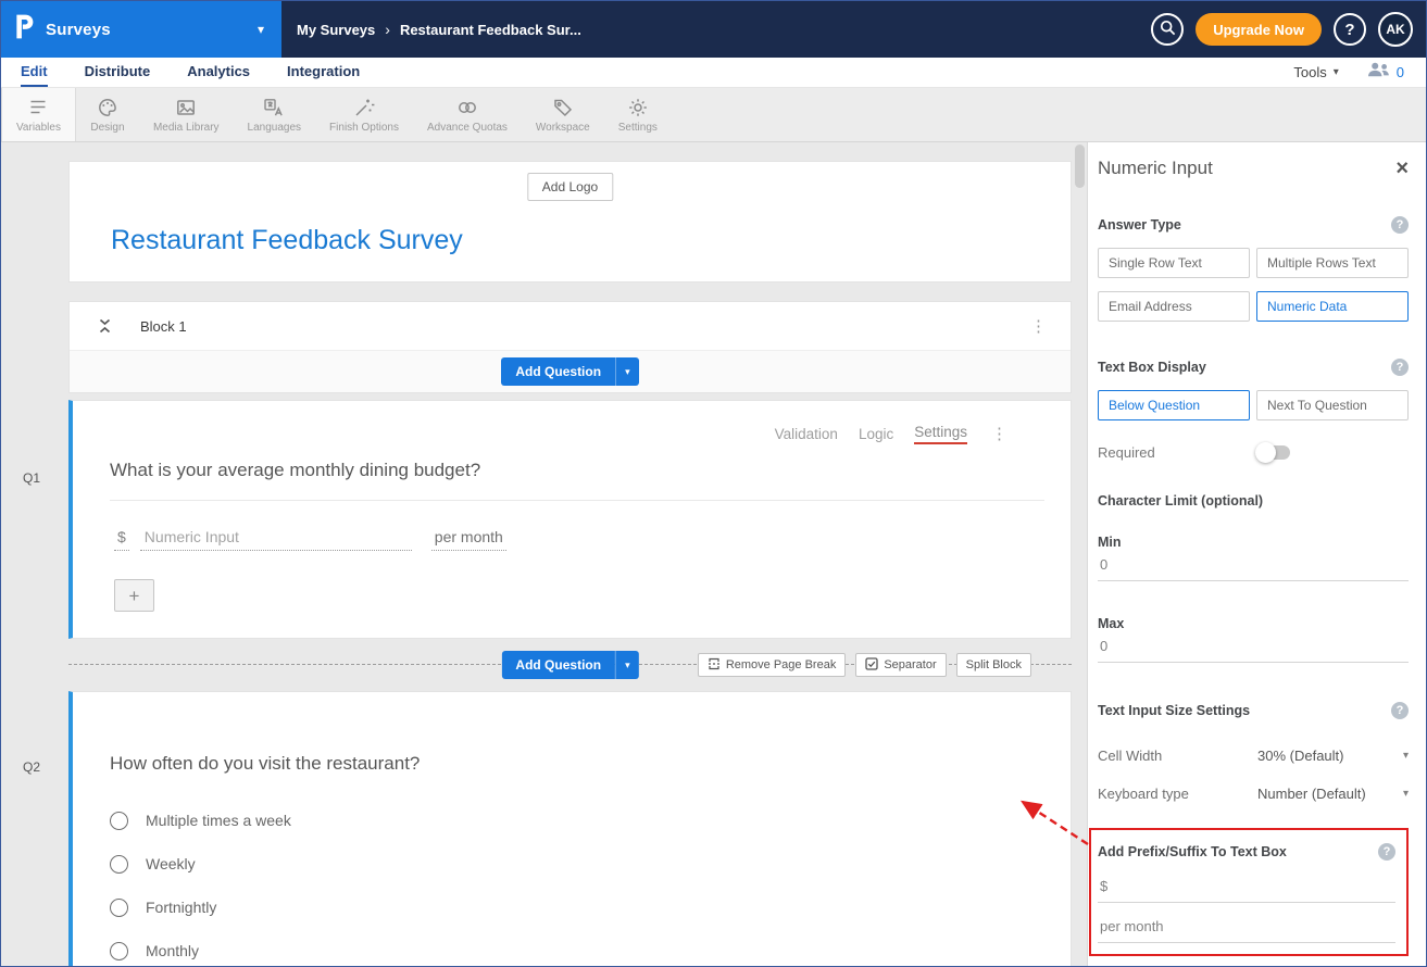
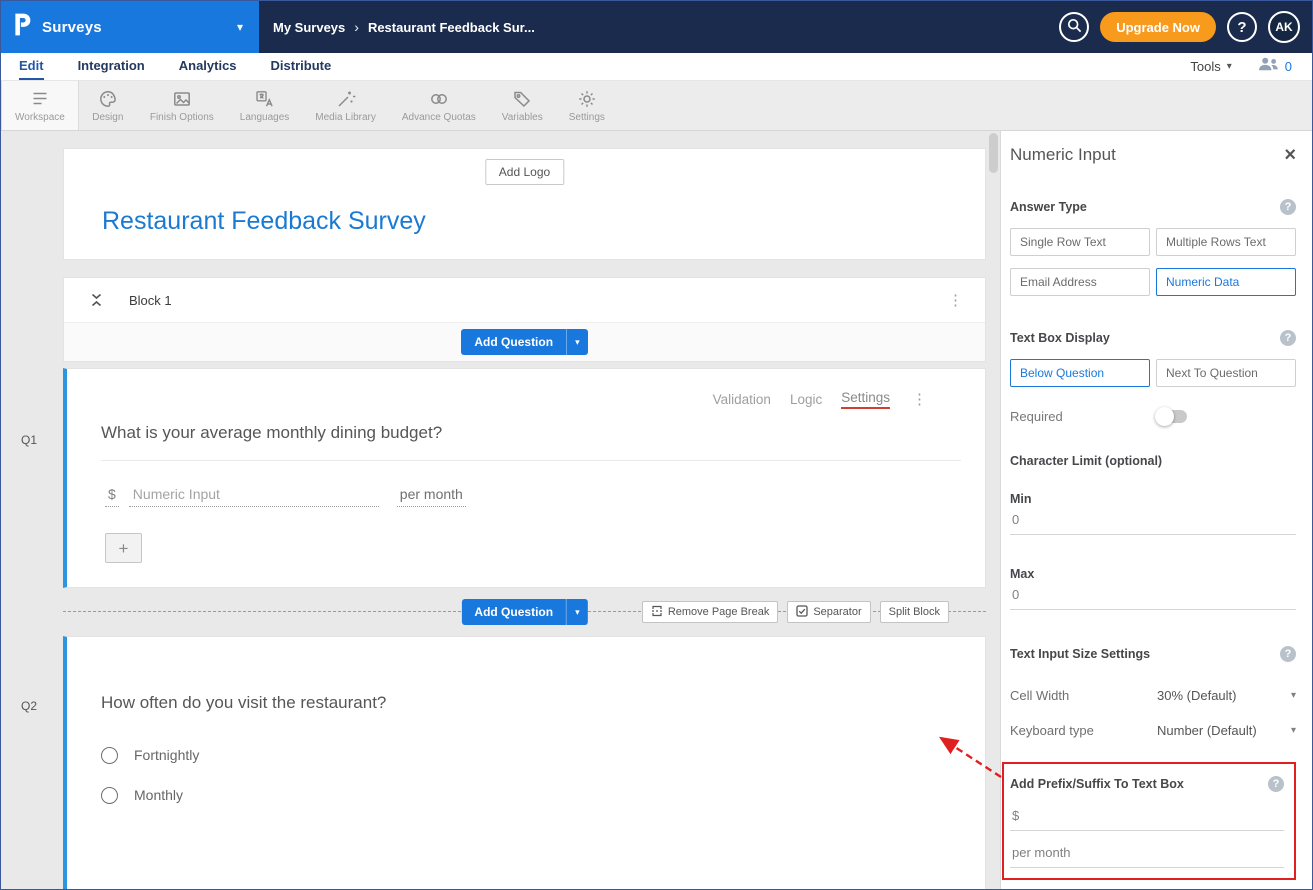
  Surveys
  ▾
  My Surveys
  ›
  Restaurant Feedback Sur...
  Upgrade Now
  ?
  AK
  Edit
- Distribute
+ Integration
  Analytics
- Integration
+ Distribute
  Tools
  ▾
  0
- Variables
+ Workspace
  Design
- Media Library
+ Finish Options
  Languages
- Finish Options
+ Media Library
  Advance Quotas
- Workspace
+ Variables
  Settings
  Q1
  Q2
  Add Logo
  Restaurant Feedback Survey
  Block 1
  ⋮
  Add Question
  ▾
  Validation
  Logic
  Settings
  ⋮
  What is your average monthly dining budget?
  $
  Numeric Input
  per month
  +
  Add Question
  ▾
  Remove Page Break
  Separator
  Split Block
  How often do you visit the restaurant?
- Multiple times a week
- Weekly
  Fortnightly
  Monthly
  Numeric Input
  ×
  Answer Type
  ?
  Single Row Text
  Multiple Rows Text
  Email Address
  Numeric Data
  Text Box Display
  ?
  Below Question
  Next To Question
  Required
  Character Limit (optional)
  Min
  0
  Max
  0
  Text Input Size Settings
  ?
  Cell Width
  30% (Default)
  ▾
  Keyboard type
  Number (Default)
  ▾
  Add Prefix/Suffix To Text Box
  ?
  $
  per month
